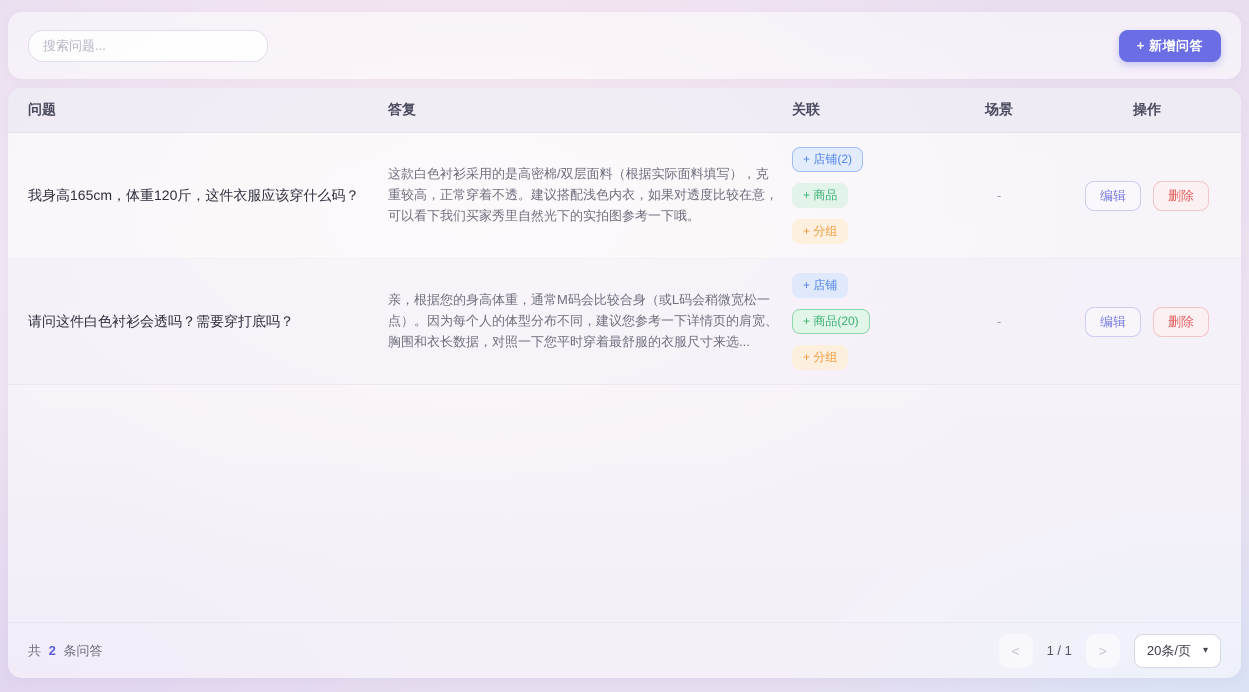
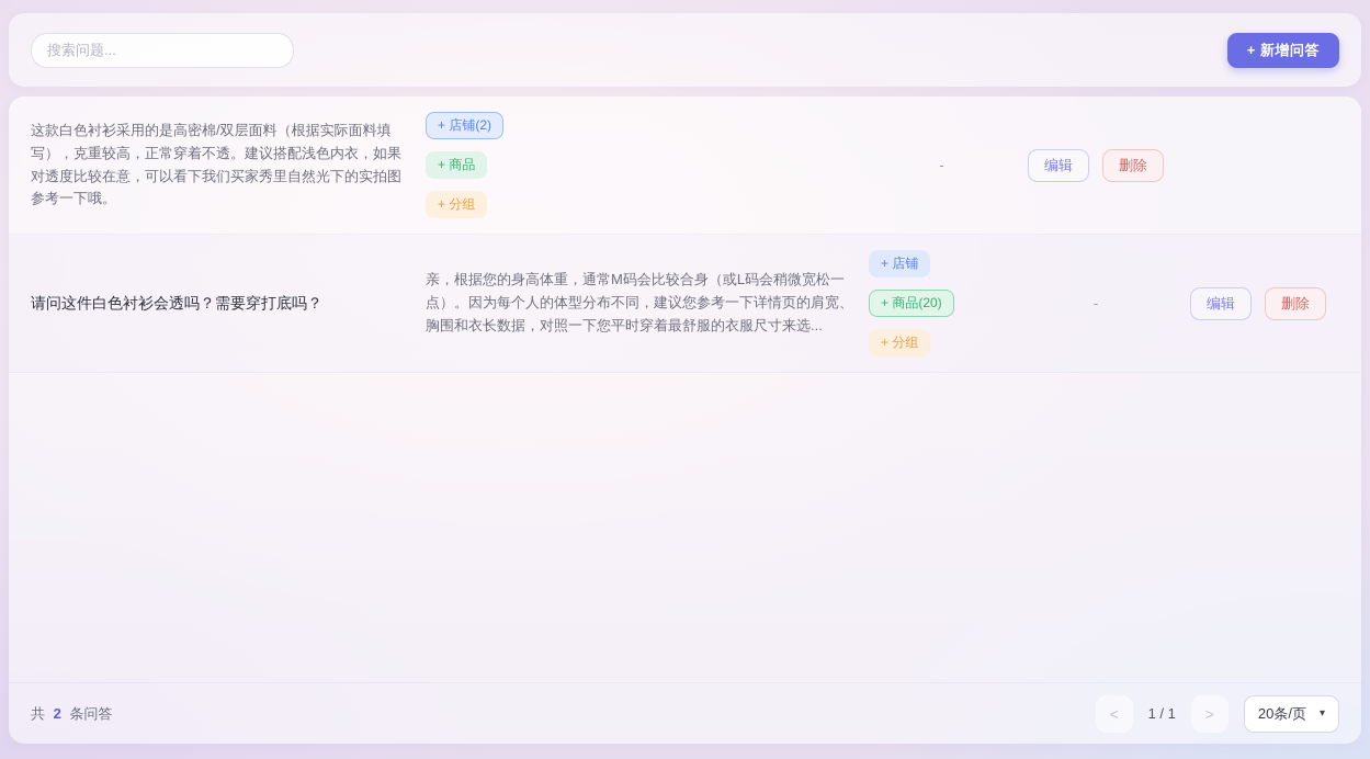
  搜索问题...
  + 新增问答
- 问题
- 答复
- 关联
- 场景
- 操作
- 我身高165cm，体重120斤，这件衣服应该穿什么码？
  这款白色衬衫采用的是高密棉/双层面料（根据实际面料填写），克重较高，正常穿着不透。建议搭配浅色内衣，如果对透度比较在意，可以看下我们买家秀里自然光下的实拍图参考一下哦。
  + 店铺(2)
  + 商品
  + 分组
  -
  编辑
  删除
  请问这件白色衬衫会透吗？需要穿打底吗？
  亲，根据您的身高体重，通常M码会比较合身（或L码会稍微宽松一点）。因为每个人的体型分布不同，建议您参考一下详情页的肩宽、胸围和衣长数据，对照一下您平时穿着最舒服的衣服尺寸来选...
  + 店铺
  + 商品(20)
  + 分组
  -
  编辑
  删除
  共 2 条问答
  <
  1 / 1
  >
  20条/页
  ▾
